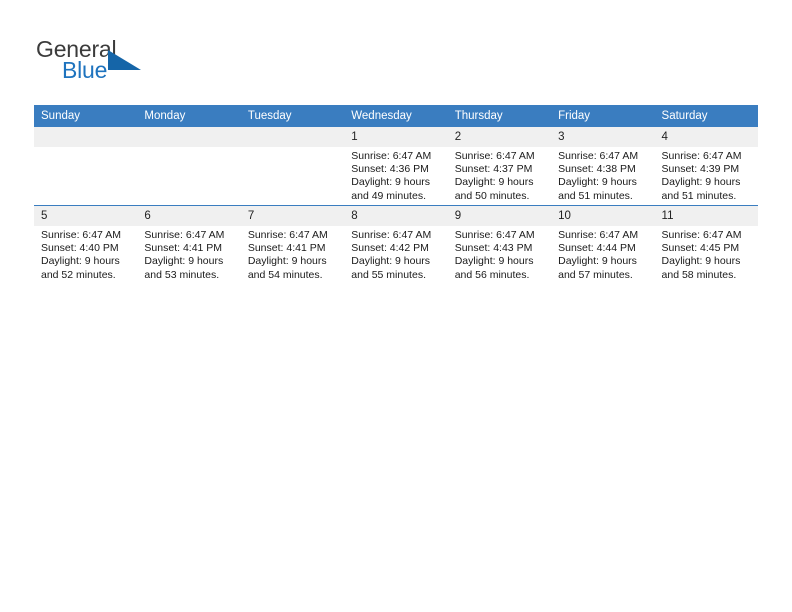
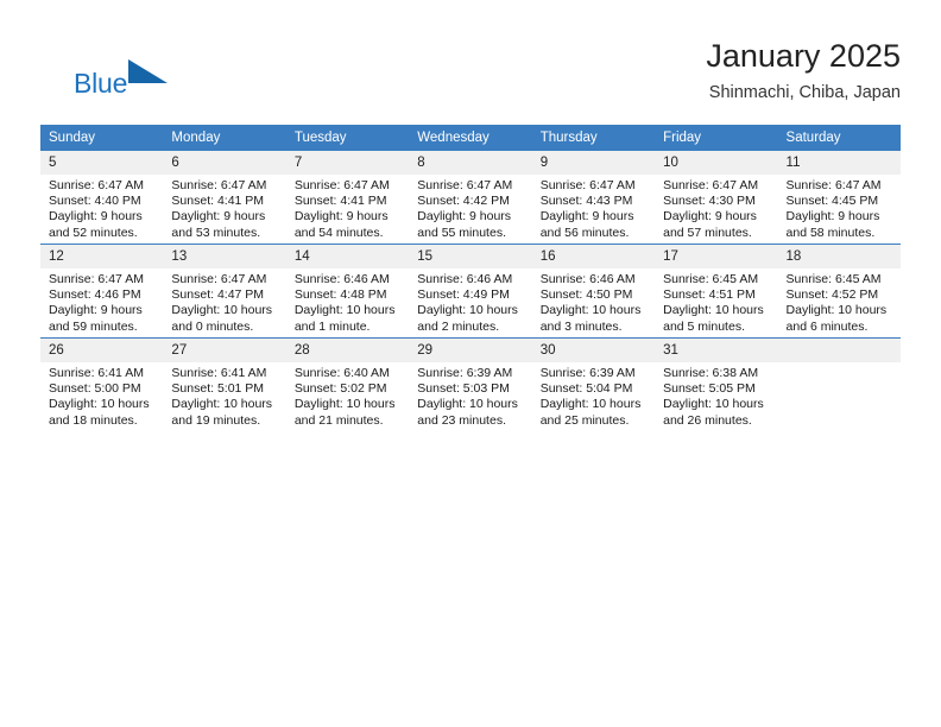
- General
  Blue
+ January 2025
+ Shinmachi, Chiba, Japan
  Sunday	Monday	Tuesday	Wednesday	Thursday	Friday	Saturday
- 			1Sunrise: 6:47 AMSunset: 4:36 PMDaylight: 9 hours and 49 minutes.	2Sunrise: 6:47 AMSunset: 4:37 PMDaylight: 9 hours and 50 minutes.	3Sunrise: 6:47 AMSunset: 4:38 PMDaylight: 9 hours and 51 minutes.	4Sunrise: 6:47 AMSunset: 4:39 PMDaylight: 9 hours and 51 minutes.
- 5Sunrise: 6:47 AMSunset: 4:40 PMDaylight: 9 hours and 52 minutes.	6Sunrise: 6:47 AMSunset: 4:41 PMDaylight: 9 hours and 53 minutes.	7Sunrise: 6:47 AMSunset: 4:41 PMDaylight: 9 hours and 54 minutes.	8Sunrise: 6:47 AMSunset: 4:42 PMDaylight: 9 hours and 55 minutes.	9Sunrise: 6:47 AMSunset: 4:43 PMDaylight: 9 hours and 56 minutes.	10Sunrise: 6:47 AMSunset: 4:44 PMDaylight: 9 hours and 57 minutes.	11Sunrise: 6:47 AMSunset: 4:45 PMDaylight: 9 hours and 58 minutes.
+ 5Sunrise: 6:47 AMSunset: 4:40 PMDaylight: 9 hours and 52 minutes.	6Sunrise: 6:47 AMSunset: 4:41 PMDaylight: 9 hours and 53 minutes.	7Sunrise: 6:47 AMSunset: 4:41 PMDaylight: 9 hours and 54 minutes.	8Sunrise: 6:47 AMSunset: 4:42 PMDaylight: 9 hours and 55 minutes.	9Sunrise: 6:47 AMSunset: 4:43 PMDaylight: 9 hours and 56 minutes.	10Sunrise: 6:47 AMSunset: 4:30 PMDaylight: 9 hours and 57 minutes.	11Sunrise: 6:47 AMSunset: 4:45 PMDaylight: 9 hours and 58 minutes.
+ 12Sunrise: 6:47 AMSunset: 4:46 PMDaylight: 9 hours and 59 minutes.	13Sunrise: 6:47 AMSunset: 4:47 PMDaylight: 10 hours and 0 minutes.	14Sunrise: 6:46 AMSunset: 4:48 PMDaylight: 10 hours and 1 minute.	15Sunrise: 6:46 AMSunset: 4:49 PMDaylight: 10 hours and 2 minutes.	16Sunrise: 6:46 AMSunset: 4:50 PMDaylight: 10 hours and 3 minutes.	17Sunrise: 6:45 AMSunset: 4:51 PMDaylight: 10 hours and 5 minutes.	18Sunrise: 6:45 AMSunset: 4:52 PMDaylight: 10 hours and 6 minutes.
+ 26Sunrise: 6:41 AMSunset: 5:00 PMDaylight: 10 hours and 18 minutes.	27Sunrise: 6:41 AMSunset: 5:01 PMDaylight: 10 hours and 19 minutes.	28Sunrise: 6:40 AMSunset: 5:02 PMDaylight: 10 hours and 21 minutes.	29Sunrise: 6:39 AMSunset: 5:03 PMDaylight: 10 hours and 23 minutes.	30Sunrise: 6:39 AMSunset: 5:04 PMDaylight: 10 hours and 25 minutes.	31Sunrise: 6:38 AMSunset: 5:05 PMDaylight: 10 hours and 26 minutes.
